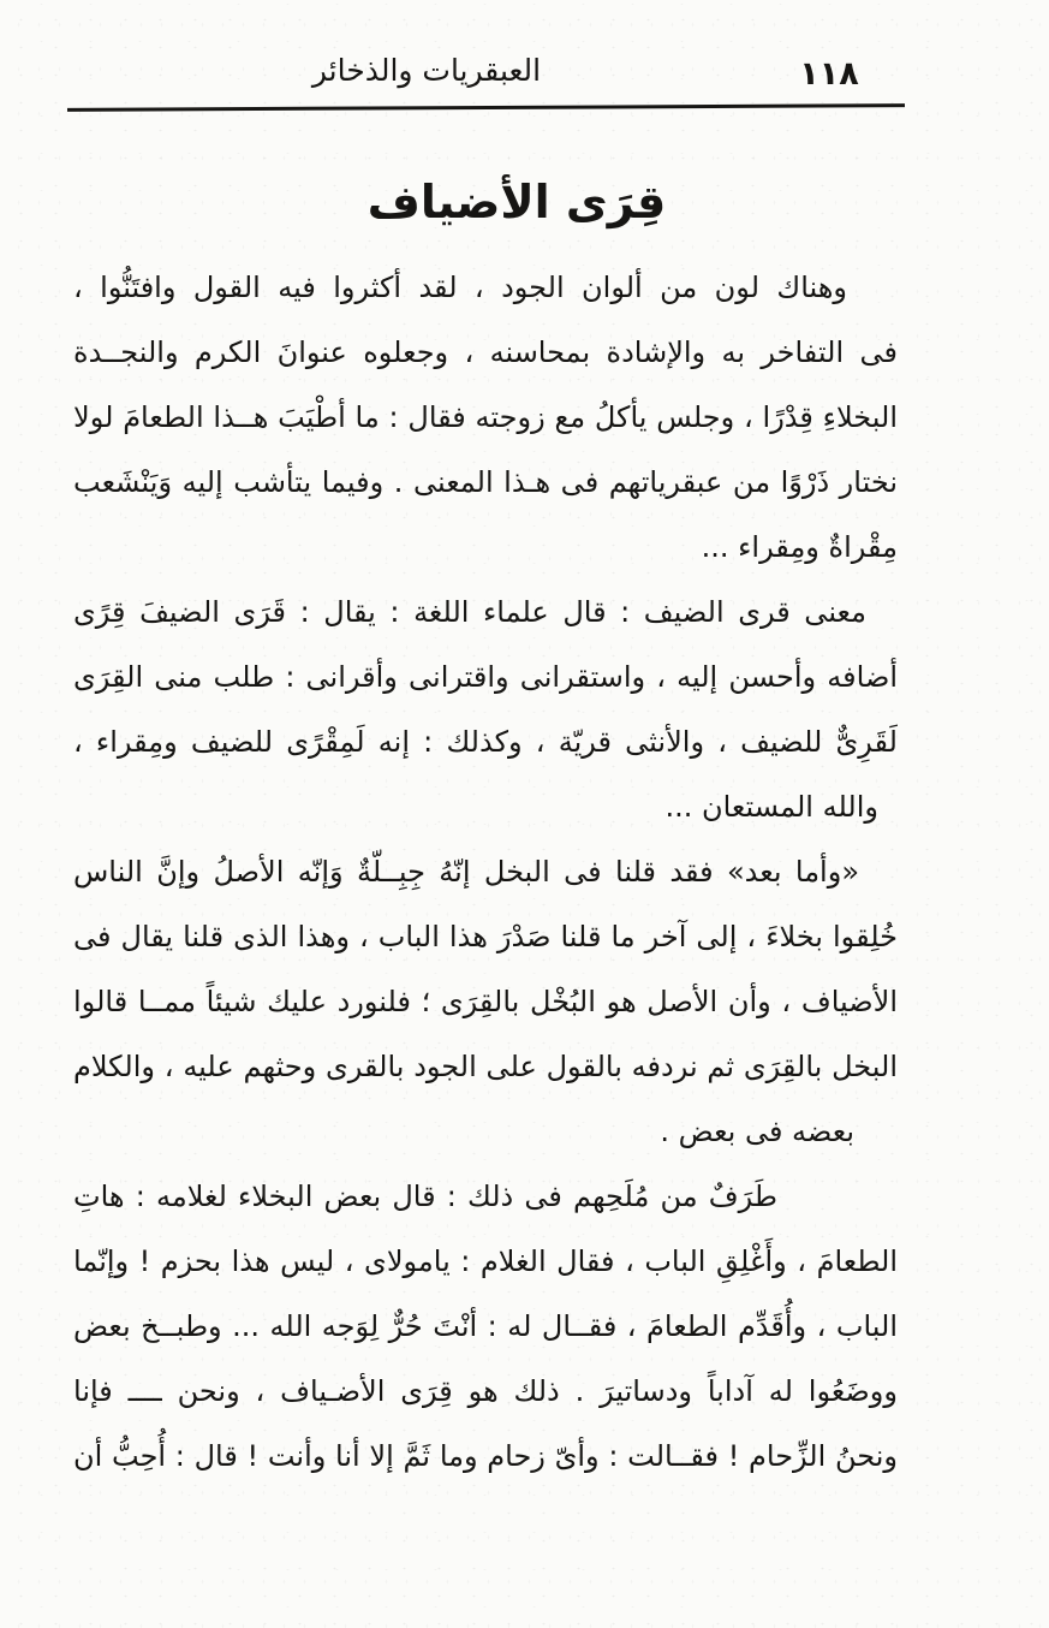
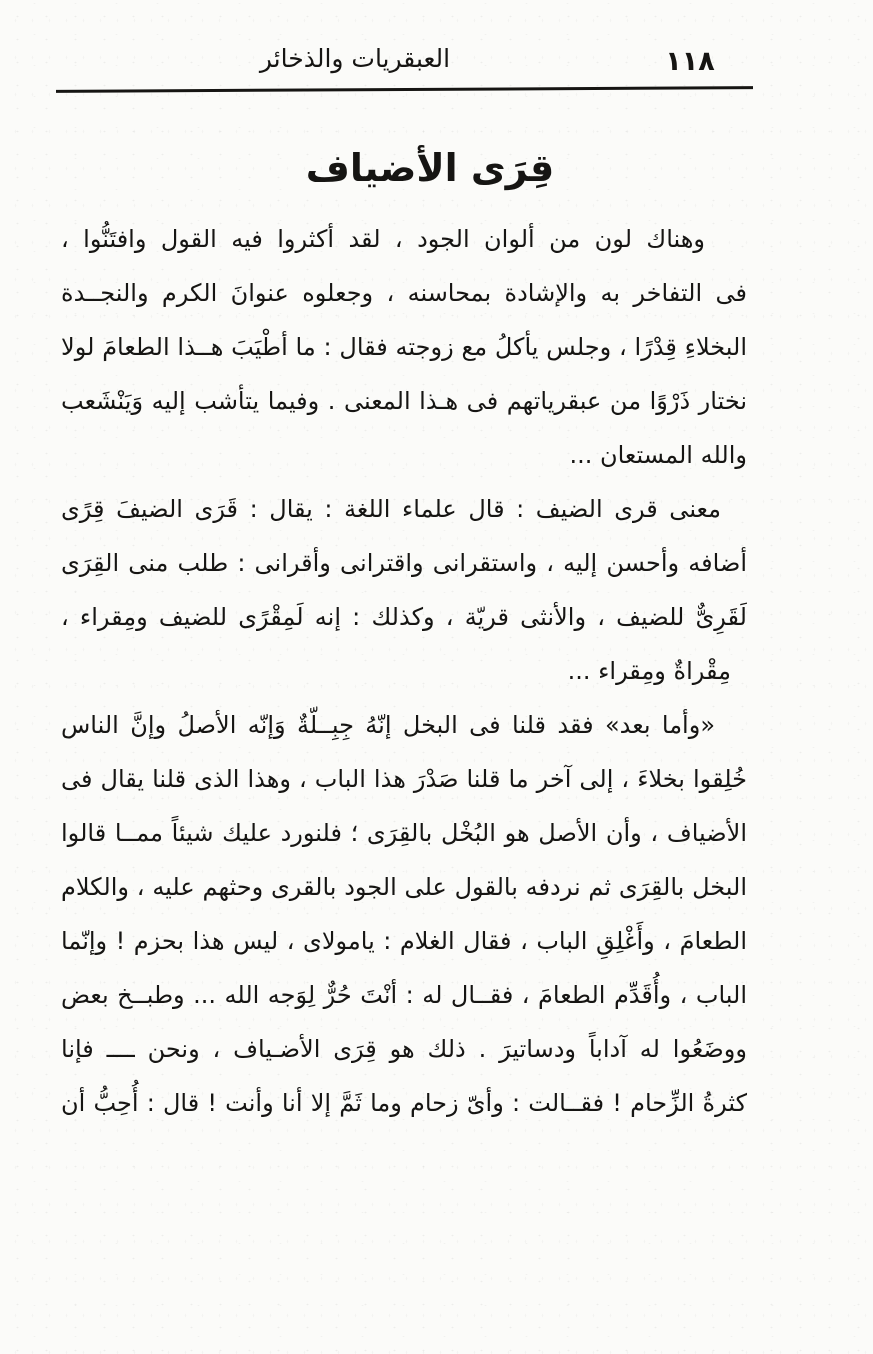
  العبقريات والذخائر
  ١١٨
  قِرَى الأضياف
  وهناك لون من ألوان الجود ، لقد أكثروا فيه القول وافتَنُّوا ،
  فى التفاخر به والإشادة بمحاسنه ، وجعلوه عنوانَ الكرم والنجــدة
  البخلاءِ قِدْرًا ، وجلس يأكلُ مع زوجته فقال : ما أطْيَبَ هــذا الطعامَ لولا
  نختار ذَرْوًا من عبقرياتهم فى هـذا المعنى . وفيما يتأشب إليه وَيَنْشَعب
- مِقْراةٌ ومِقراء ...
+ والله المستعان ...
  معنى قرى الضيف : قال علماء اللغة : يقال : قَرَى الضيفَ قِرًى
  أضافه وأحسن إليه ، واستقرانى واقترانى وأقرانى : طلب منى القِرَى
  لَقَرِىٌّ للضيف ، والأنثى قريّة ، وكذلك : إنه لَمِقْرًى للضيف ومِقراء ،
- والله المستعان ...
+ مِقْراةٌ ومِقراء ...
  «وأما بعد» فقد قلنا فى البخل إنّهُ جِبِــلّةٌ وَإنّه الأصلُ وإنَّ الناس
  خُلِقوا بخلاءَ ، إلى آخر ما قلنا صَدْرَ هذا الباب ، وهذا الذى قلنا يقال فى
  الأضياف ، وأن الأصل هو البُخْل بالقِرَى ؛ فلنورد عليك شيئاً ممــا قالوا
  البخل بالقِرَى ثم نردفه بالقول على الجود بالقرى وحثهم عليه ، والكلام
- بعضه فى بعض .
- طَرَفٌ من مُلَحِهم فى ذلك : قال بعض البخلاء لغلامه : هاتِ
  الطعامَ ، وأَغْلِقِ الباب ، فقال الغلام : يامولاى ، ليس هذا بحزم ! وإنّما
  الباب ، وأُقَدِّم الطعامَ ، فقــال له : أنْتَ حُرٌّ لِوَجه الله ... وطبــخ بعض
  ووضَعُوا له آداباً ودساتيرَ . ذلك هو قِرَى الأضـياف ، ونحن ــــ فإنا
- ونحنُ الزِّحام ! فقــالت : وأىّ زحام وما ثَمَّ إلا أنا وأنت ! قال : أُحِبُّ أن
+ كثرةُ الزِّحام ! فقــالت : وأىّ زحام وما ثَمَّ إلا أنا وأنت ! قال : أُحِبُّ أن
